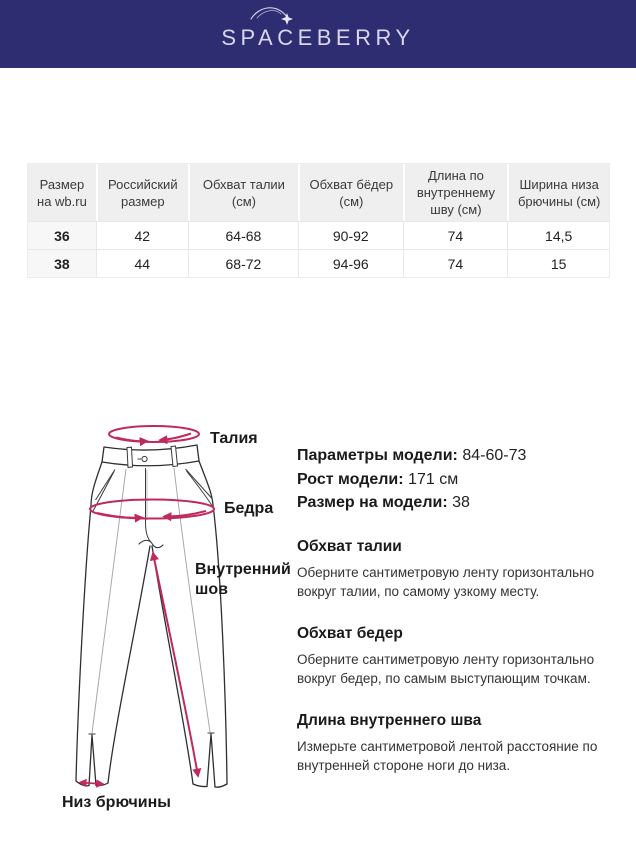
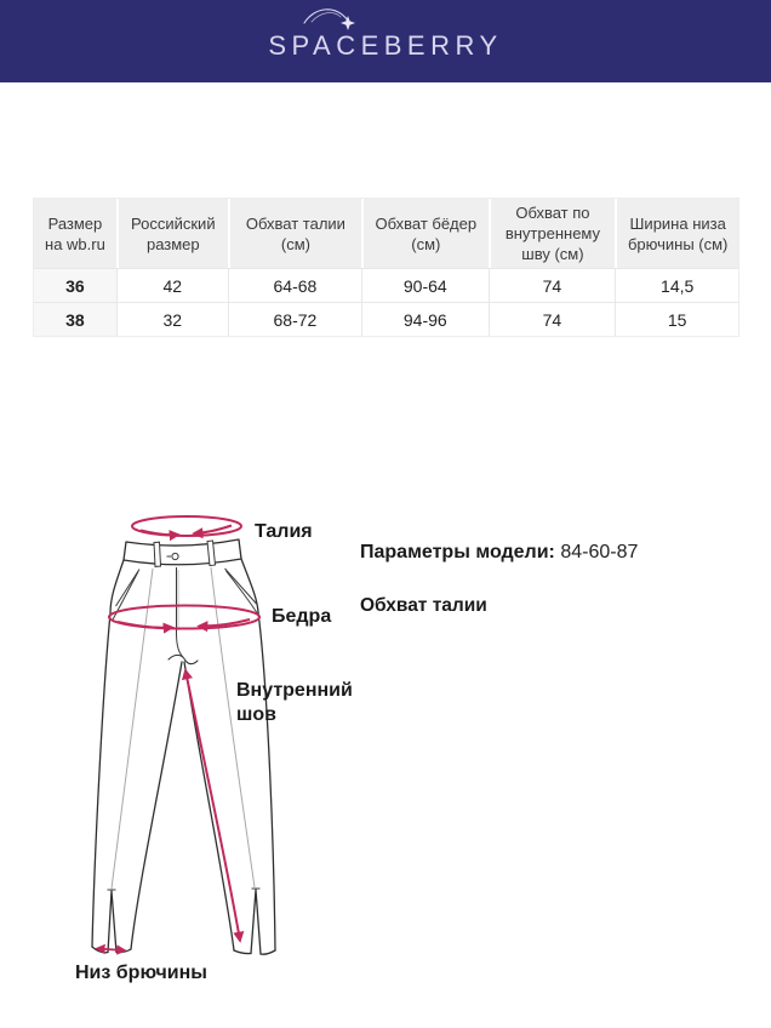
  SPACEBERRY
- Размер на wb.ru	Российский размер	Обхват талии (см)	Обхват бёдер (см)	Длина по внутреннему шву (см)	Ширина низа брючины (см)
+ Размер на wb.ru	Российский размер	Обхват талии (см)	Обхват бёдер (см)	Обхват по внутреннему шву (см)	Ширина низа брючины (см)
- 36	42	64-68	90-92	74	14,5
+ 36	42	64-68	90-64	74	14,5
- 38	44	68-72	94-96	74	15
+ 38	32	68-72	94-96	74	15
  Талия
  Бедра
  Внутренний шов
  Низ брючины
- Параметры модели: 84-60-73
+ Параметры модели: 84-60-87
- Рост модели: 171 см
- Размер на модели: 38
  Обхват талии
- Оберните сантиметровую ленту горизонтально вокруг талии, по самому узкому месту.
- Обхват бедер
- Оберните сантиметровую ленту горизонтально вокруг бедер, по самым выступающим точкам.
- Длина внутреннего шва
- Измерьте сантиметровой лентой расстояние по внутренней стороне ноги до низа.
